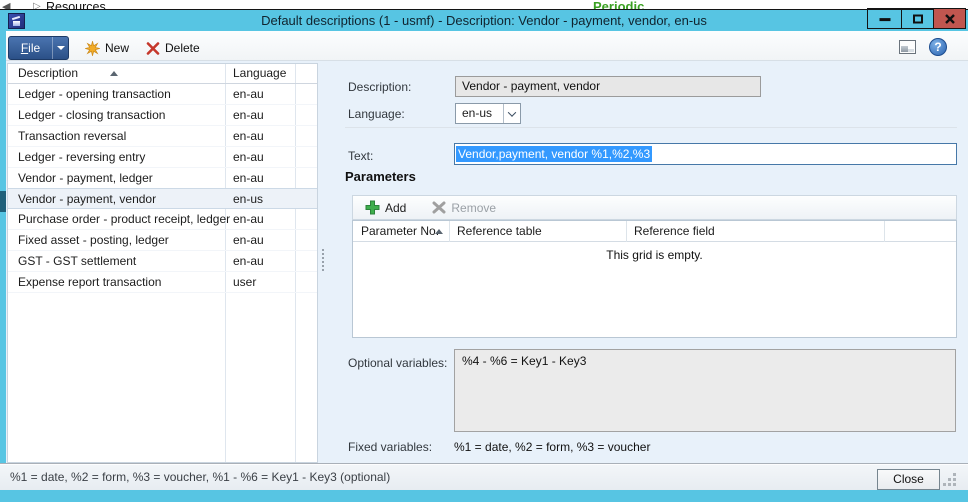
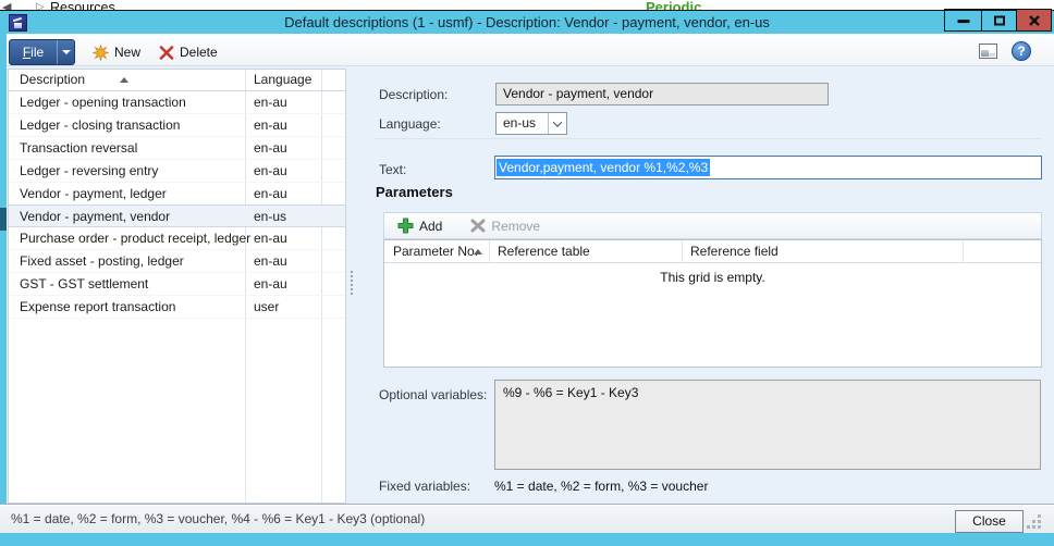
  ◀
  ▷
  Resources
  Periodic
  Default descriptions (1 - usmf) - Description: Vendor - payment, vendor, en-us
  File
  New
  Delete
  ?
  Description
  Language
  Ledger - opening transaction
  en-au
  Ledger - closing transaction
  en-au
  Transaction reversal
  en-au
  Ledger - reversing entry
  en-au
  Vendor - payment, ledger
  en-au
  Vendor - payment, vendor
  en-us
  Purchase order - product receipt, ledger
  en-au
  Fixed asset - posting, ledger
  en-au
  GST - GST settlement
  en-au
  Expense report transaction
  user
  Description:
  Vendor - payment, vendor
  Language:
  en-us
  Text:
  Vendor,payment, vendor %1,%2,%3
  Parameters
  Add
  Remove
  Parameter No.
  Reference table
  Reference field
  This grid is empty.
  Optional variables:
- %4 - %6 = Key1 - Key3
+ %9 - %6 = Key1 - Key3
  Fixed variables:
  %1 = date, %2 = form, %3 = voucher
- %1 = date, %2 = form, %3 = voucher, %1 - %6 = Key1 - Key3 (optional)
+ %1 = date, %2 = form, %3 = voucher, %4 - %6 = Key1 - Key3 (optional)
  Close
